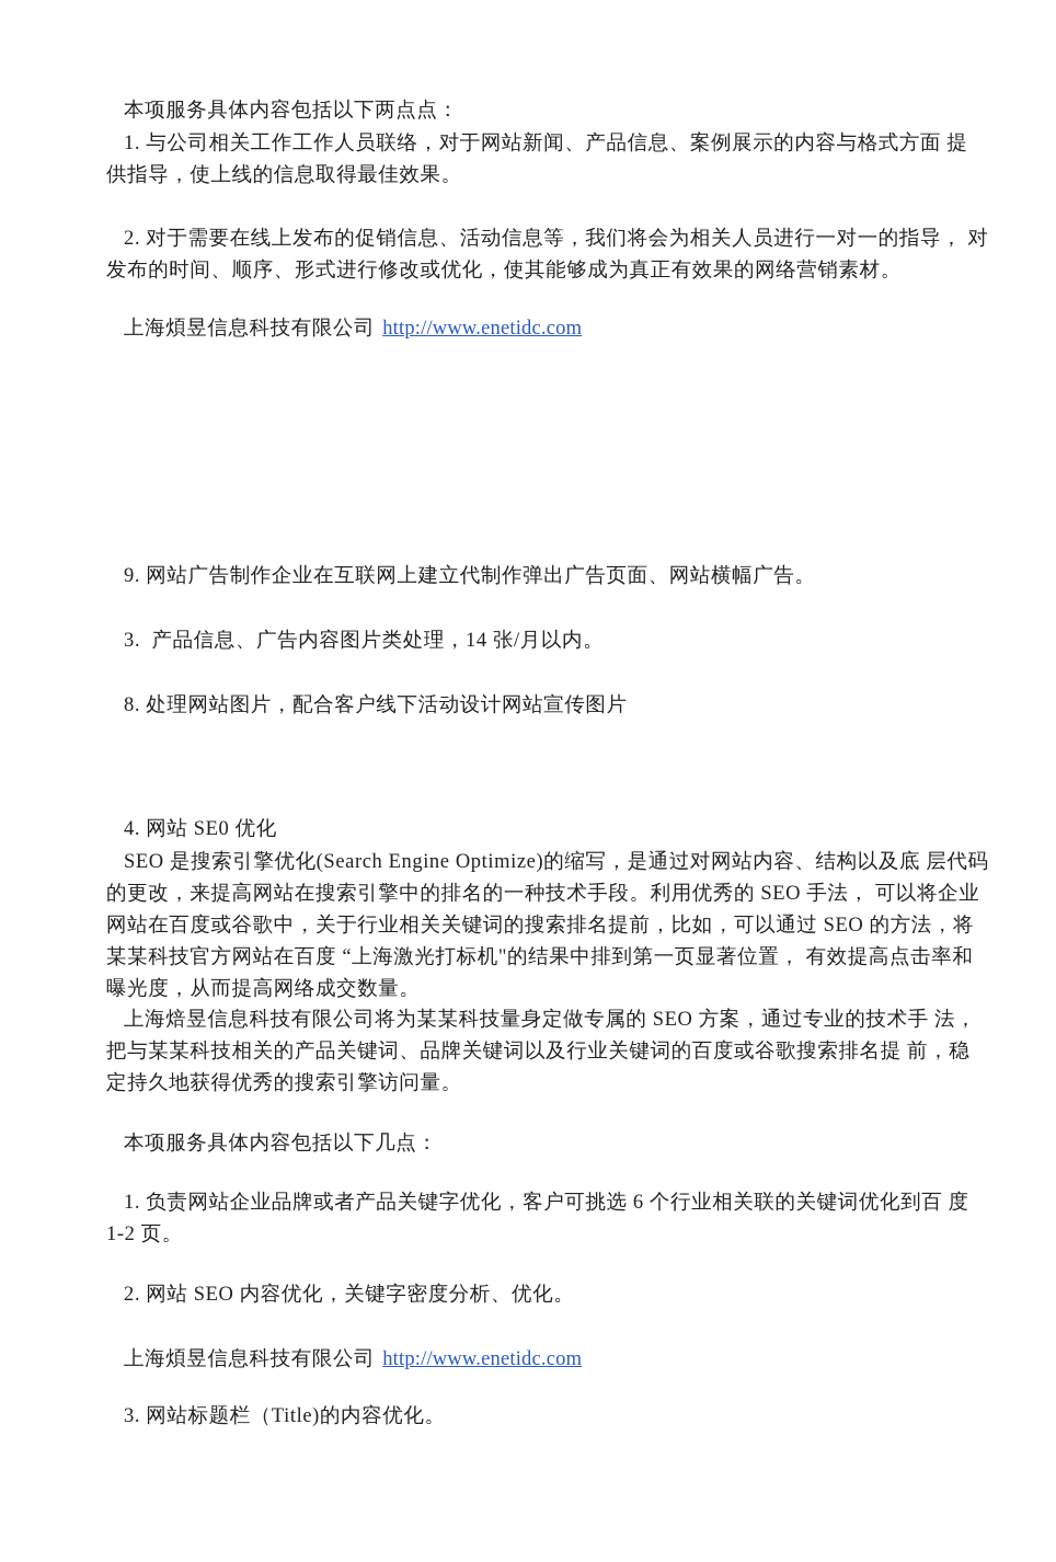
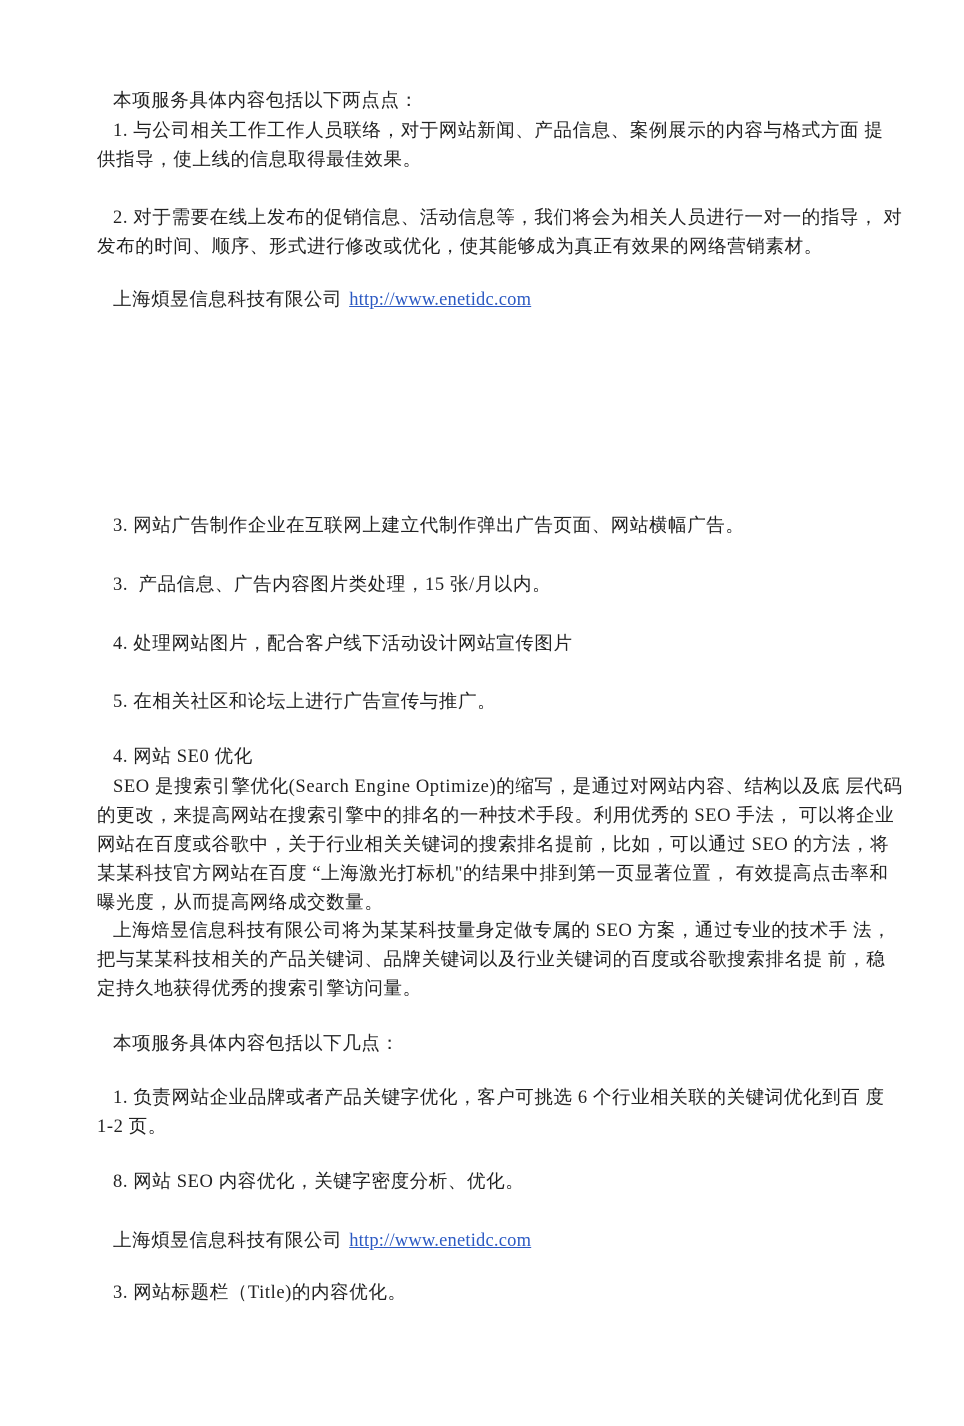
  本项服务具体内容包括以下两点点：
  1. 与公司相关工作工作人员联络，对于网站新闻、产品信息、案例展示的内容与格式方面 提
  供指导，使上线的信息取得最佳效果。
  2. 对于需要在线上发布的促销信息、活动信息等，我们将会为相关人员进行一对一的指导， 对
  发布的时间、顺序、形式进行修改或优化，使其能够成为真正有效果的网络营销素材。
  上海煩昱信息科技有限公司 http://www.enetidc.com
- 9. 网站广告制作企业在互联网上建立代制作弹出广告页面、网站横幅广告。
+ 3. 网站广告制作企业在互联网上建立代制作弹出广告页面、网站横幅广告。
- 3. 产品信息、广告内容图片类处理，14 张/月以内。
+ 3. 产品信息、广告内容图片类处理，15 张/月以内。
- 8. 处理网站图片，配合客户线下活动设计网站宣传图片
+ 4. 处理网站图片，配合客户线下活动设计网站宣传图片
+ 5. 在相关社区和论坛上进行广告宣传与推广。
  4. 网站 SE0 优化
  SEO 是搜索引擎优化(Search Engine Optimize)的缩写，是通过对网站内容、结构以及底 层代码
  的更改，来提高网站在搜索引擎中的排名的一种技术手段。利用优秀的 SEO 手法， 可以将企业
  网站在百度或谷歌中，关于行业相关关键词的搜索排名提前，比如，可以通过 SEO 的方法，将
  某某科技官方网站在百度 “上海激光打标机"的结果中排到第一页显著位置， 有效提高点击率和
  曝光度，从而提高网络成交数量。
  上海焙昱信息科技有限公司将为某某科技量身定做专属的 SEO 方案，通过专业的技术手 法，
  把与某某科技相关的产品关键词、品牌关键词以及行业关键词的百度或谷歌搜索排名提 前，稳
  定持久地获得优秀的搜索引擎访问量。
  本项服务具体内容包括以下几点：
  1. 负责网站企业品牌或者产品关键字优化，客户可挑选 6 个行业相关联的关键词优化到百 度
  1-2 页。
- 2. 网站 SEO 内容优化，关键字密度分析、优化。
+ 8. 网站 SEO 内容优化，关键字密度分析、优化。
  上海煩昱信息科技有限公司 http://www.enetidc.com
  3. 网站标题栏（Title)的内容优化。
